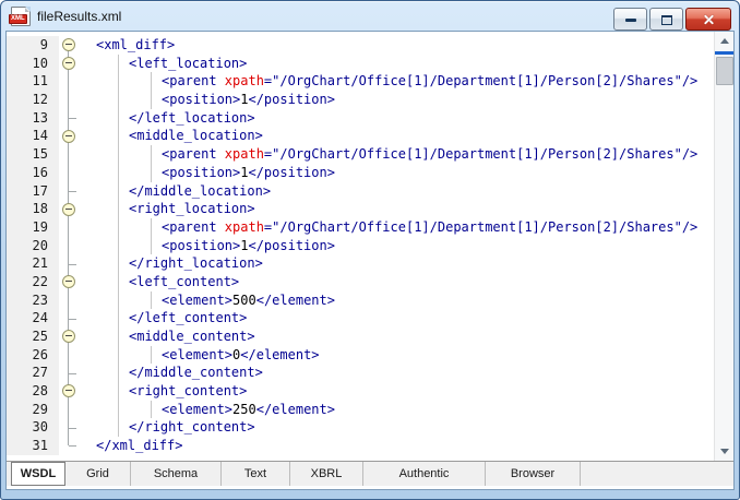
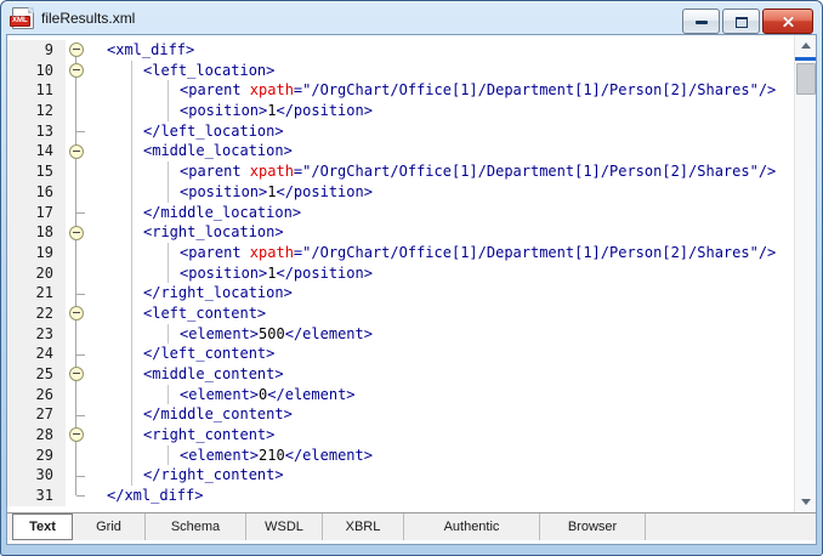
  fileResults.xml
  9
  <xml_diff>
  10
  <left_location>
  11
  <parent xpath="/OrgChart/Office[1]/Department[1]/Person[2]/Shares"/>
  12
  <position>1</position>
  13
  </left_location>
  14
  <middle_location>
  15
  <parent xpath="/OrgChart/Office[1]/Department[1]/Person[2]/Shares"/>
  16
  <position>1</position>
  17
  </middle_location>
  18
  <right_location>
  19
  <parent xpath="/OrgChart/Office[1]/Department[1]/Person[2]/Shares"/>
  20
  <position>1</position>
  21
  </right_location>
  22
  <left_content>
  23
  <element>500</element>
  24
  </left_content>
  25
  <middle_content>
  26
  <element>0</element>
  27
  </middle_content>
  28
  <right_content>
  29
- <element>250</element>
+ <element>210</element>
  30
  </right_content>
  31
  </xml_diff>
- WSDL
+ Text
  Grid
  Schema
- Text
+ WSDL
  XBRL
  Authentic
  Browser
